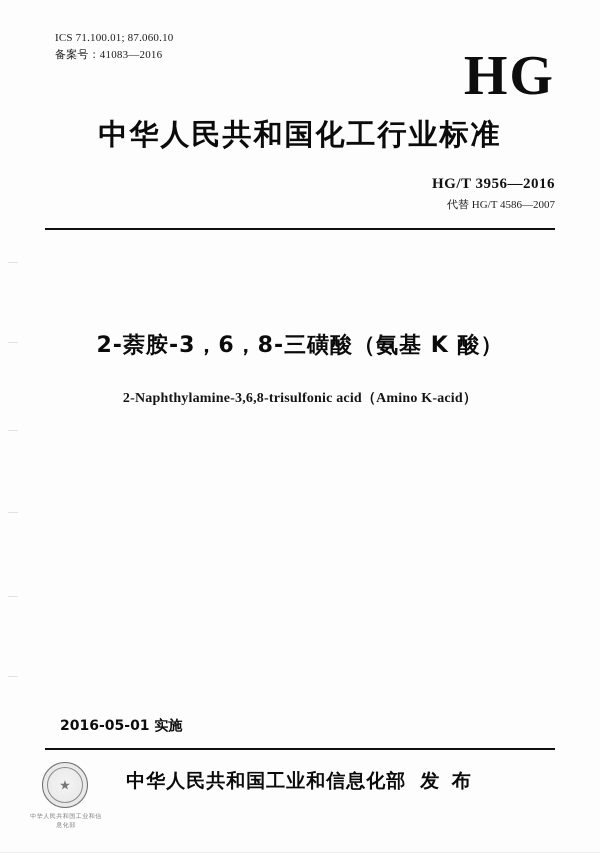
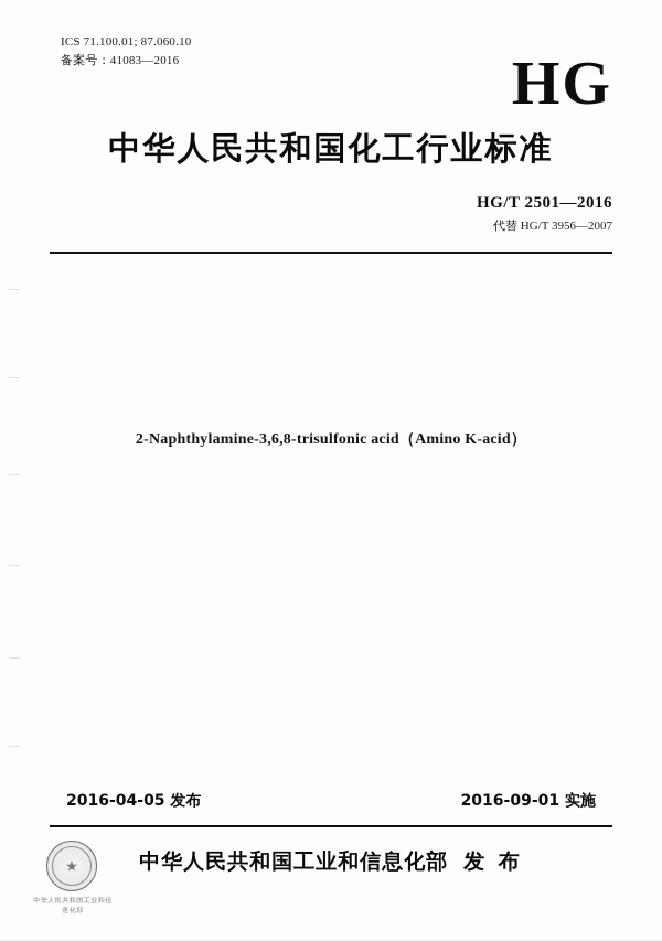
  ICS 71.100.01; 87.060.10
  备案号：41083—2016
  HG
  中华人民共和国化工行业标准
- HG/T 3956—2016
+ HG/T 2501—2016
- 代替 HG/T 4586—2007
+ 代替 HG/T 3956—2007
- 2-萘胺-3，6，8-三磺酸（氨基 K 酸）
  2-Naphthylamine-3,6,8-trisulfonic acid（Amino K-acid）
+ 2016-04-05 发布
- 2016-05-01 实施
+ 2016-09-01 实施
  中华人民共和国工业和信息化部 发 布
  ★
